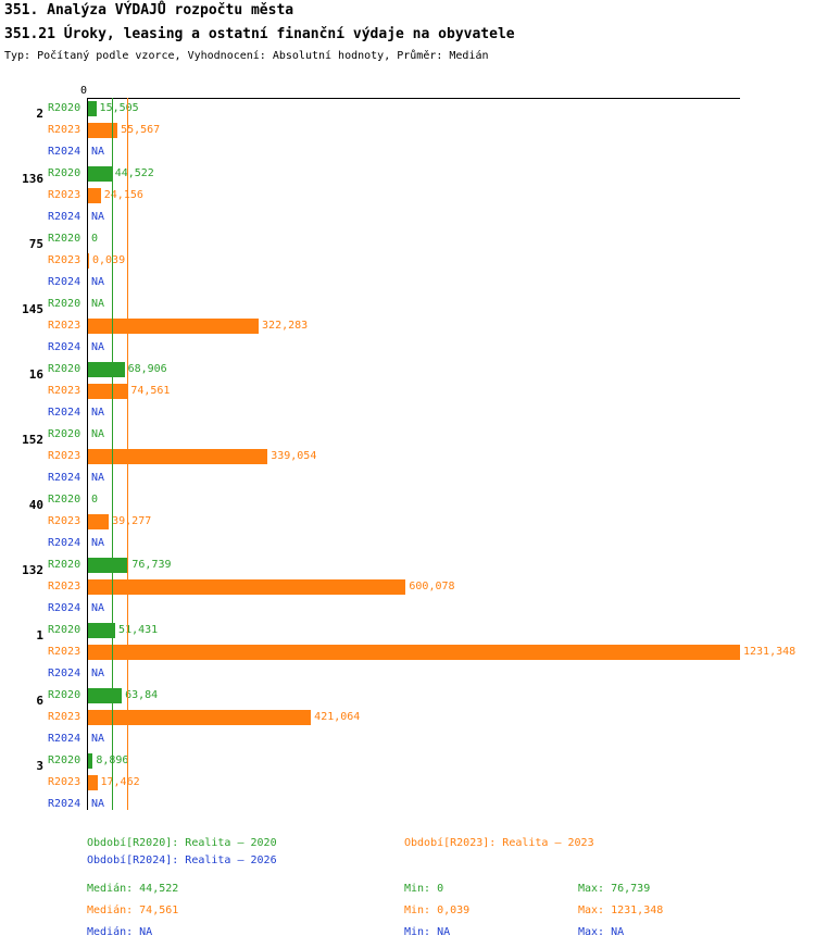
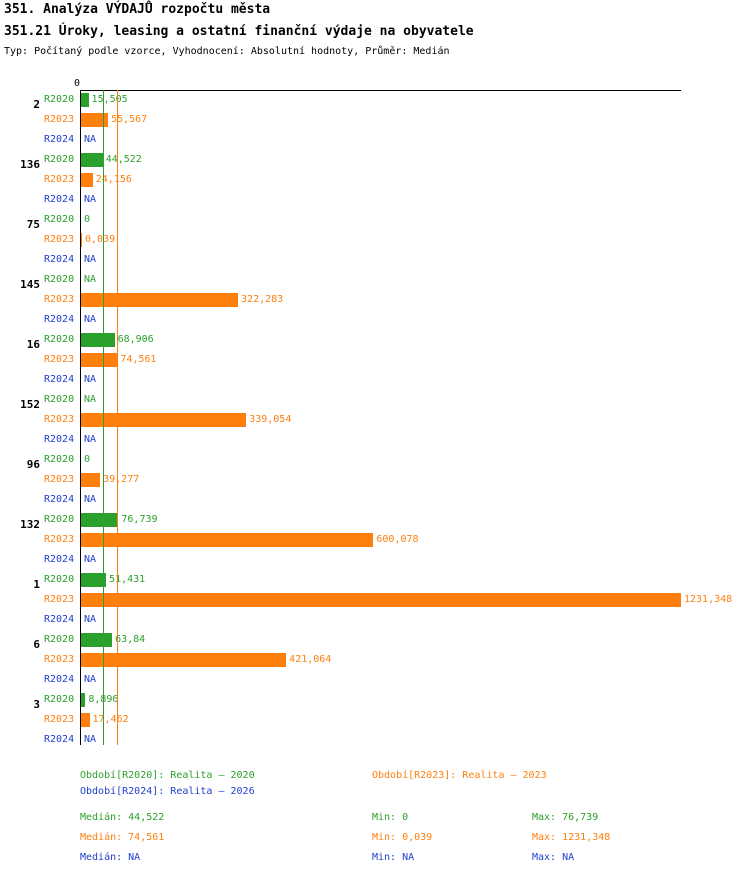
  351. Analýza VÝDAJŮ rozpočtu města
  351.21 Úroky, leasing a ostatní finanční výdaje na obyvatele
  Typ: Počítaný podle vzorce, Vyhodnocení: Absolutní hodnoty, Průměr: Medián
  0
  2
  R2020
  15,505
  R2023
  55,567
  R2024
  NA
  136
  R2020
  44,522
  R2023
  24,56
  R2024
  NA
  75
  R2020
  0
  R2023
  0,039
  R2024
  NA
  145
  R2020
  NA
  R2023
  322,283
  R2024
  NA
  16
  R2020
  68,906
  R2023
  74,561
  R2024
  NA
  152
  R2020
  NA
  R2023
  339,054
  R2024
  NA
- 40
+ 96
  R2020
  0
  R2023
  39277
  R2024
  NA
  132
  R2020
  76,739
  R2023
  600,078
  R2024
  NA
  1
  R2020
  5,431
  R2023
  1231,348
  R2024
  NA
  6
  R2020
  3,84
  R2023
  421,064
  R2024
  NA
  3
  R2020
  8,96
  R2023
  17,462
  R2024
  NA
  Období[R2020]: Realita – 2020
  Období[R2023]: Realita – 2023
  Období[R2024]: Realita – 2026
  Medián: 44,522
  Min: 0
  Max: 76,739
  Medián: 74,561
  Min: 0,039
  Max: 1231,348
  Medián: NA
  Min: NA
  Max: NA
